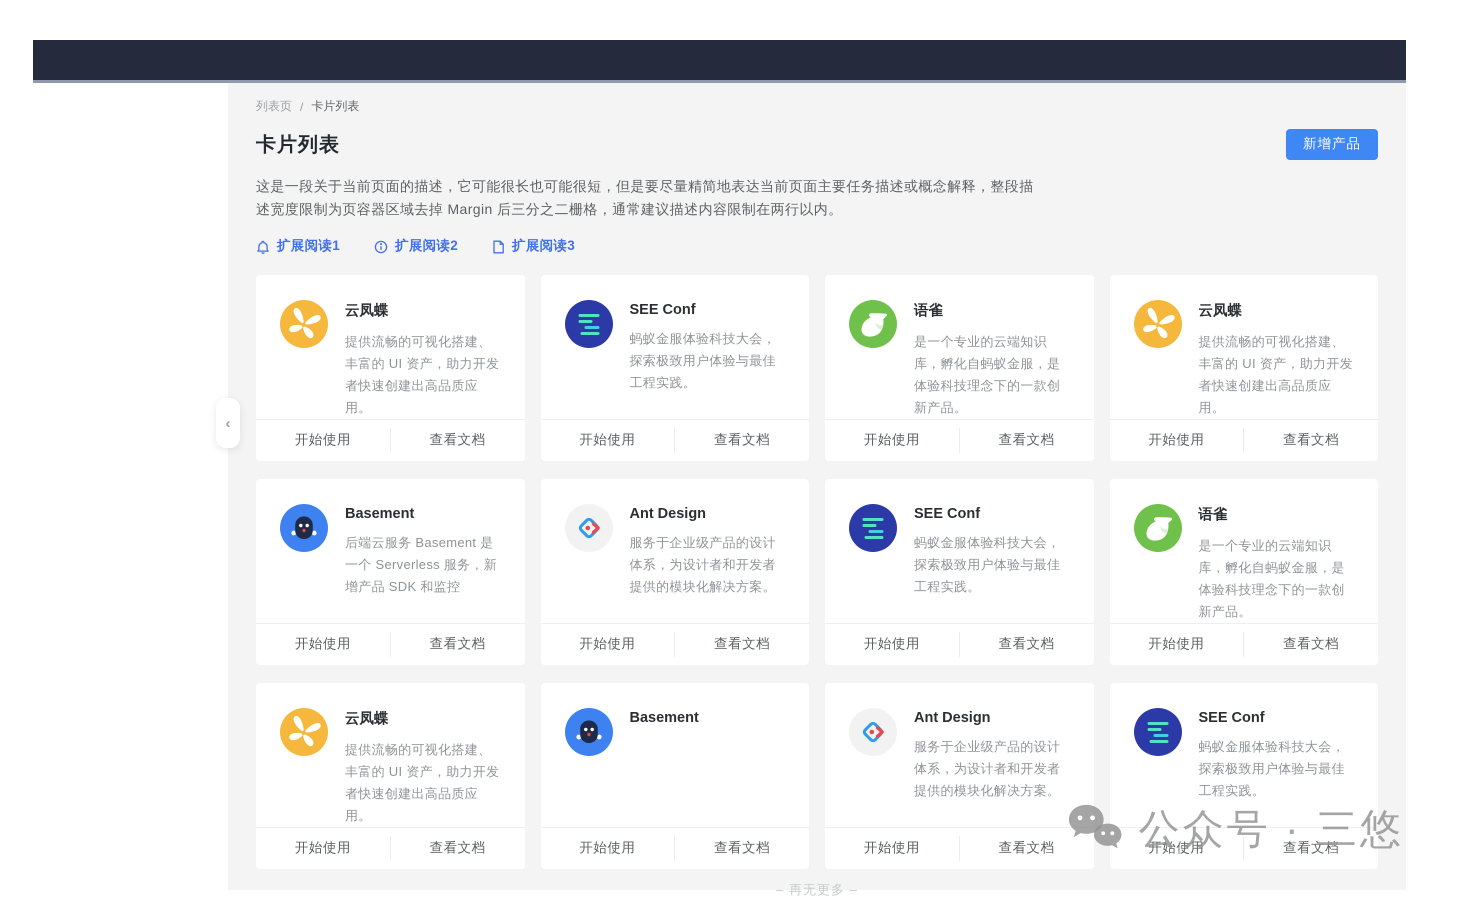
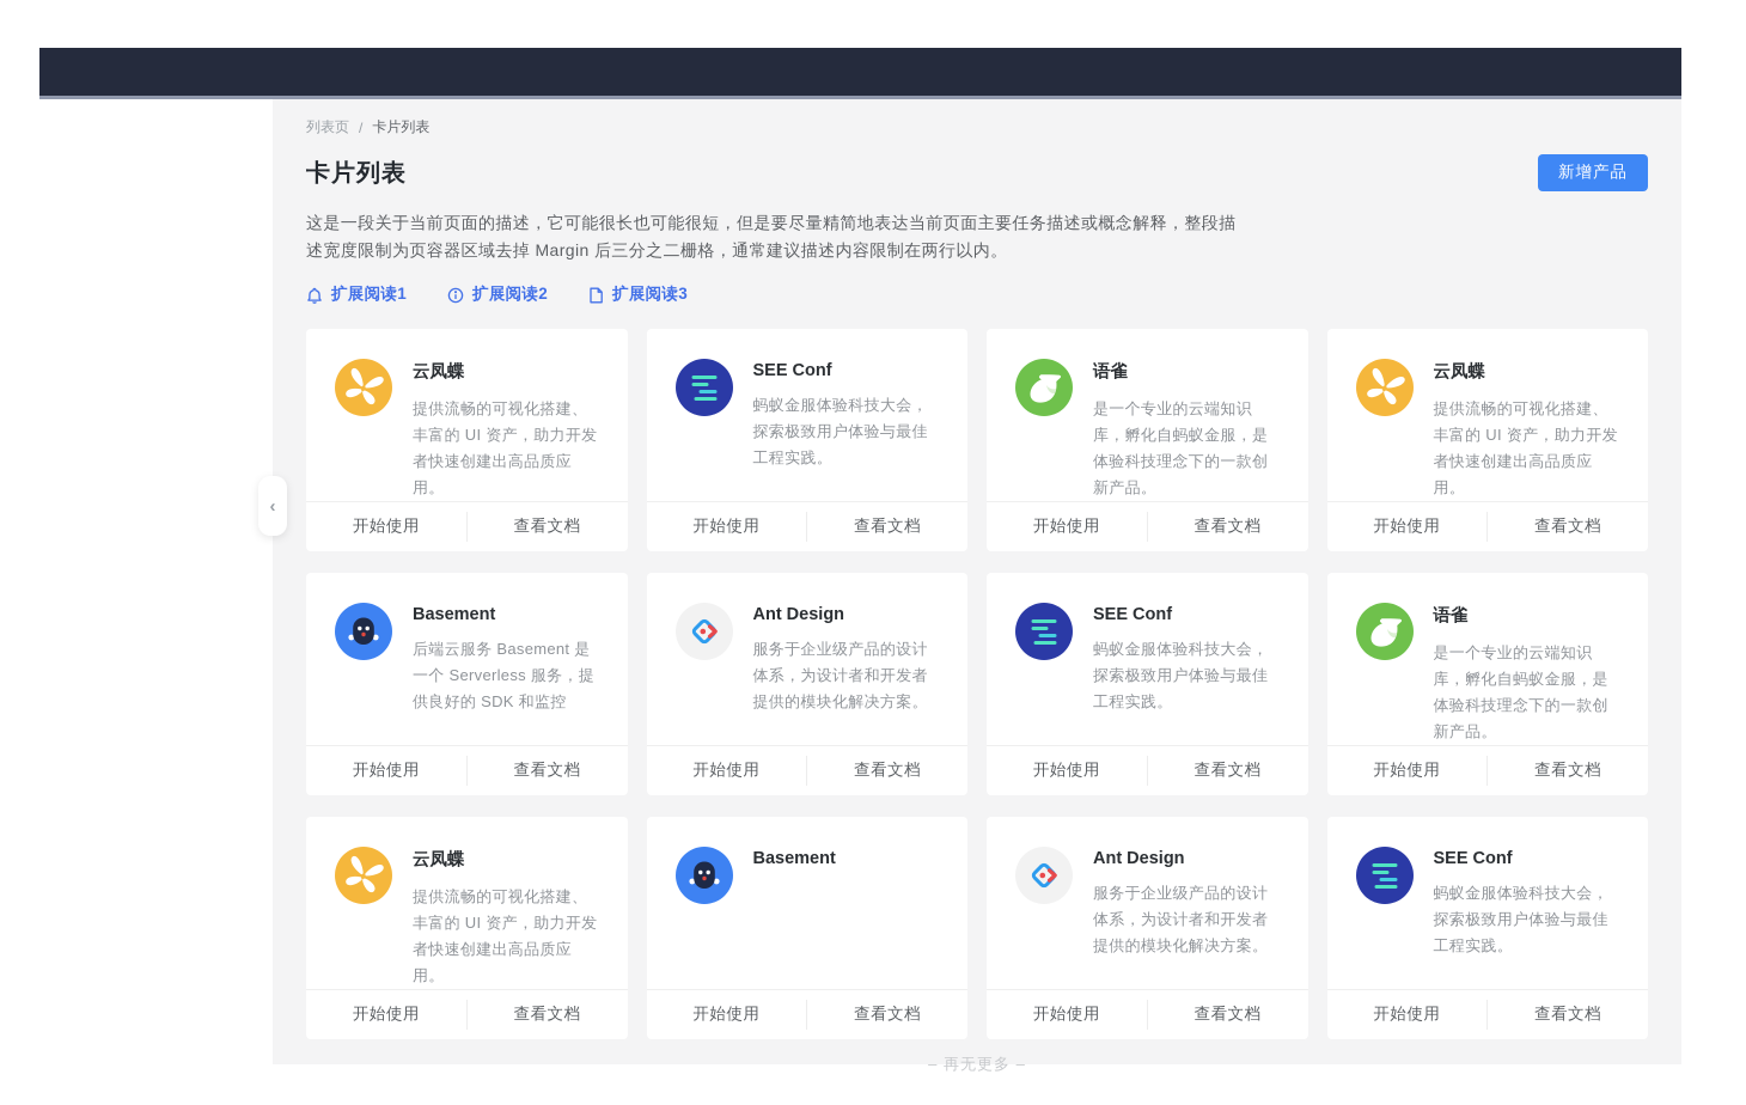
  ‹
  列表页
  /
  卡片列表
  卡片列表
  新增产品
  这是一段关于当前页面的描述，它可能很长也可能很短，但是要尽量精简地表达当前页面主要任务描述或概念解释，整段描述宽度限制为页容器区域去掉 Margin 后三分之二栅格，通常建议描述内容限制在两行以内。
  扩展阅读1
  扩展阅读2
  扩展阅读3
  云凤蝶
  提供流畅的可视化搭建、丰富的 UI 资产，助力开发者快速创建出高品质应用。
  开始使用
  查看文档
  SEE Conf
  蚂蚁金服体验科技大会，探索极致用户体验与最佳工程实践。
  开始使用
  查看文档
  语雀
  是一个专业的云端知识库，孵化自蚂蚁金服，是体验科技理念下的一款创新产品。
  开始使用
  查看文档
  云凤蝶
  提供流畅的可视化搭建、丰富的 UI 资产，助力开发者快速创建出高品质应用。
  开始使用
  查看文档
  Basement
- 后端云服务 Basement 是一个 Serverless 服务，新增产品 SDK 和监控
+ 后端云服务 Basement 是一个 Serverless 服务，提供良好的 SDK 和监控
  开始使用
  查看文档
  Ant Design
  服务于企业级产品的设计体系，为设计者和开发者提供的模块化解决方案。
  开始使用
  查看文档
  SEE Conf
  蚂蚁金服体验科技大会，探索极致用户体验与最佳工程实践。
  开始使用
  查看文档
  语雀
  是一个专业的云端知识库，孵化自蚂蚁金服，是体验科技理念下的一款创新产品。
  开始使用
  查看文档
  云凤蝶
  提供流畅的可视化搭建、丰富的 UI 资产，助力开发者快速创建出高品质应用。
  开始使用
  查看文档
  Basement
  开始使用
  查看文档
  Ant Design
  服务于企业级产品的设计体系，为设计者和开发者提供的模块化解决方案。
  开始使用
  查看文档
  SEE Conf
  蚂蚁金服体验科技大会，探索极致用户体验与最佳工程实践。
  开始使用
  查看文档
  – 再无更多 –
- 公众号 · 三悠
